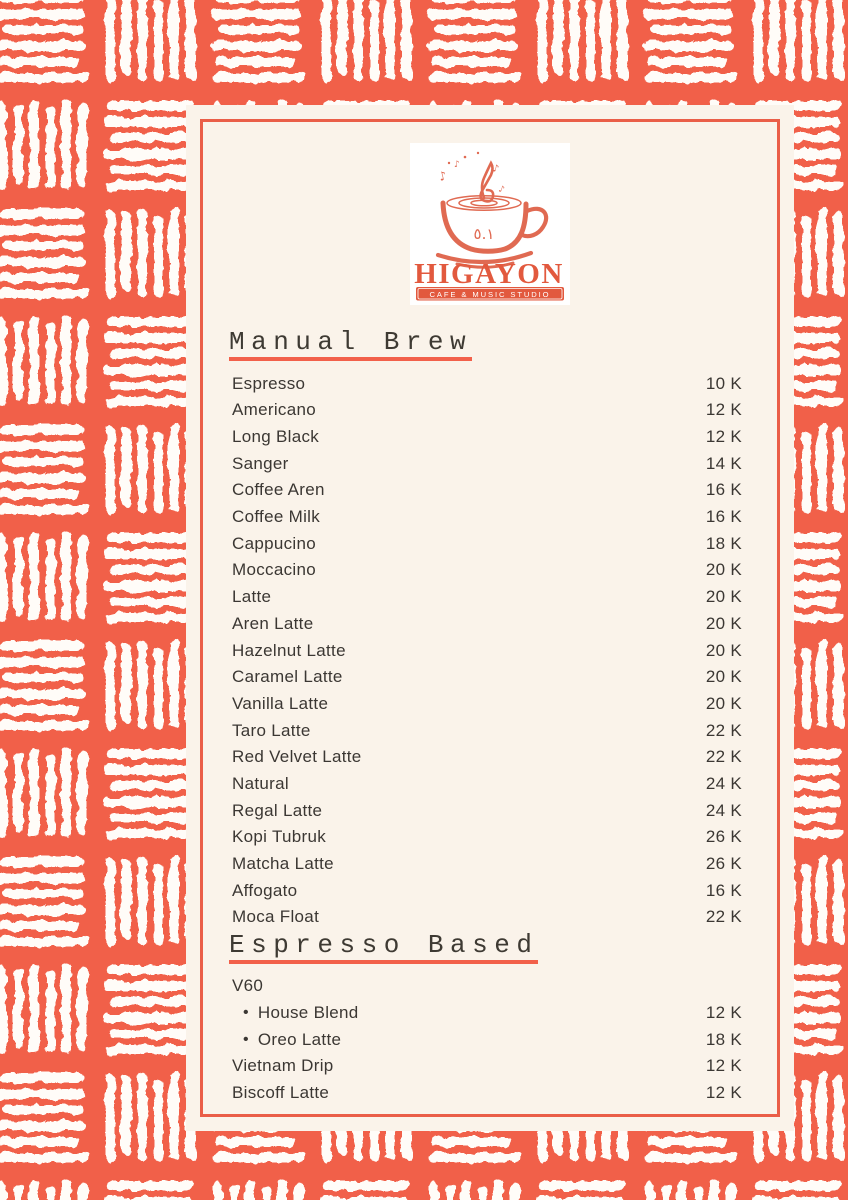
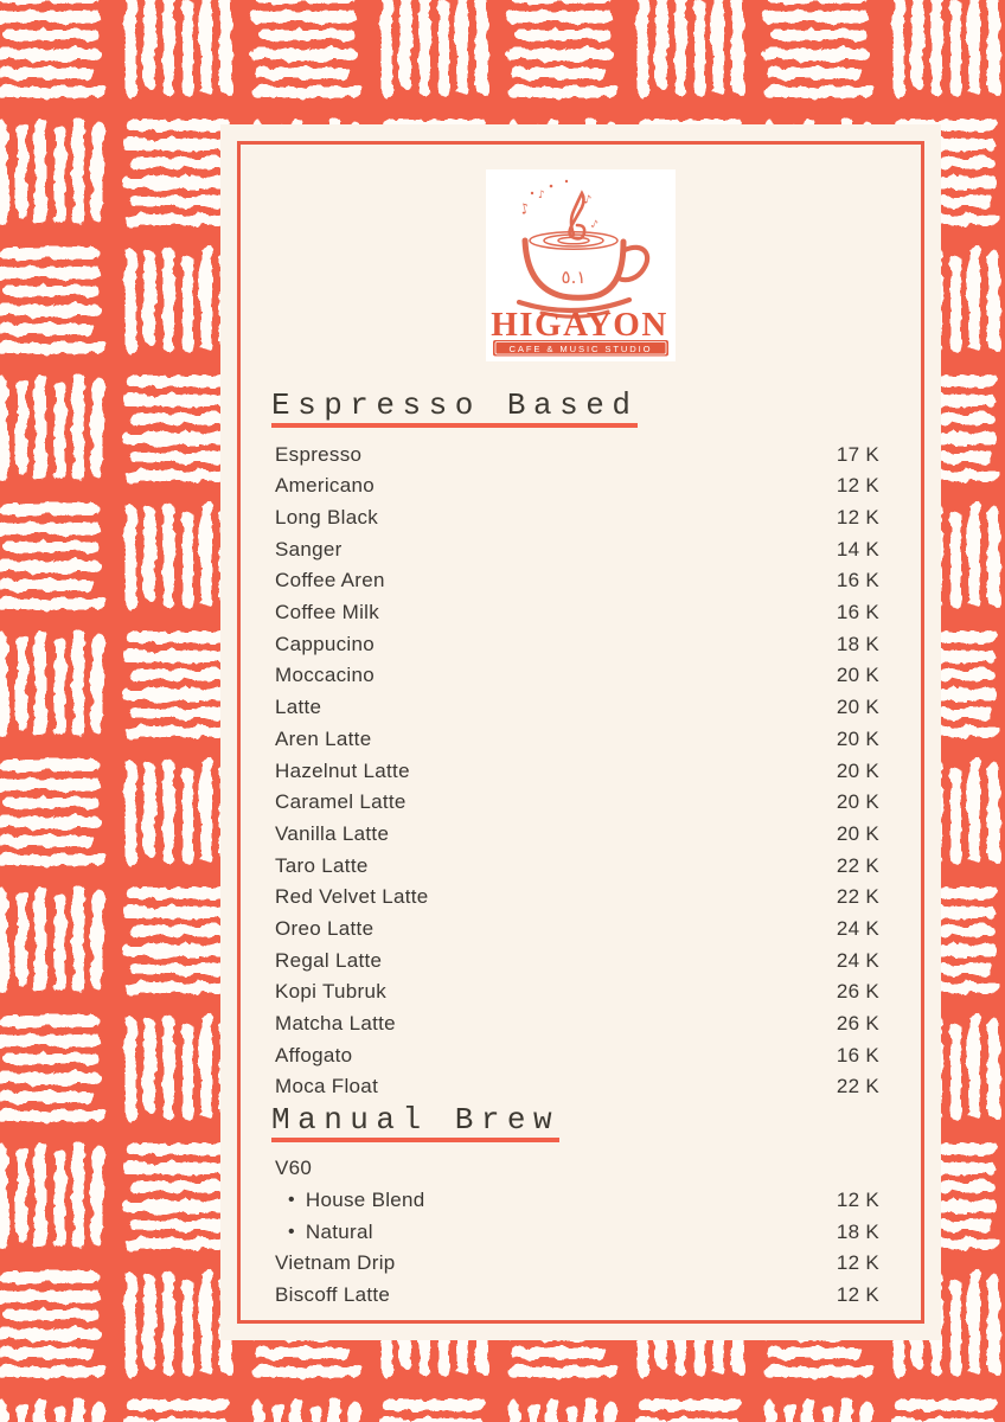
  ♪
  ٥.١
  HIGAYON
  CAFE & MUSIC STUDIO
- Manual Brew
+ Espresso Based
  Espresso
- 10 K
+ 17 K
  Americano
  12 K
  Long Black
  12 K
  Sanger
  14 K
  Coffee Aren
  16 K
  Coffee Milk
  16 K
  Cappucino
  18 K
  Moccacino
  20 K
  Latte
  20 K
  Aren Latte
  20 K
  Hazelnut Latte
  20 K
  Caramel Latte
  20 K
  Vanilla Latte
  20 K
  Taro Latte
  22 K
  Red Velvet Latte
  22 K
- Natural
+ Oreo Latte
  24 K
  Regal Latte
  24 K
  Kopi Tubruk
  26 K
  Matcha Latte
  26 K
  Affogato
  16 K
  Moca Float
  22 K
- Espresso Based
+ Manual Brew
  V60
  •
  House Blend
  12 K
  •
- Oreo Latte
+ Natural
  18 K
  Vietnam Drip
  12 K
  Biscoff Latte
  12 K
